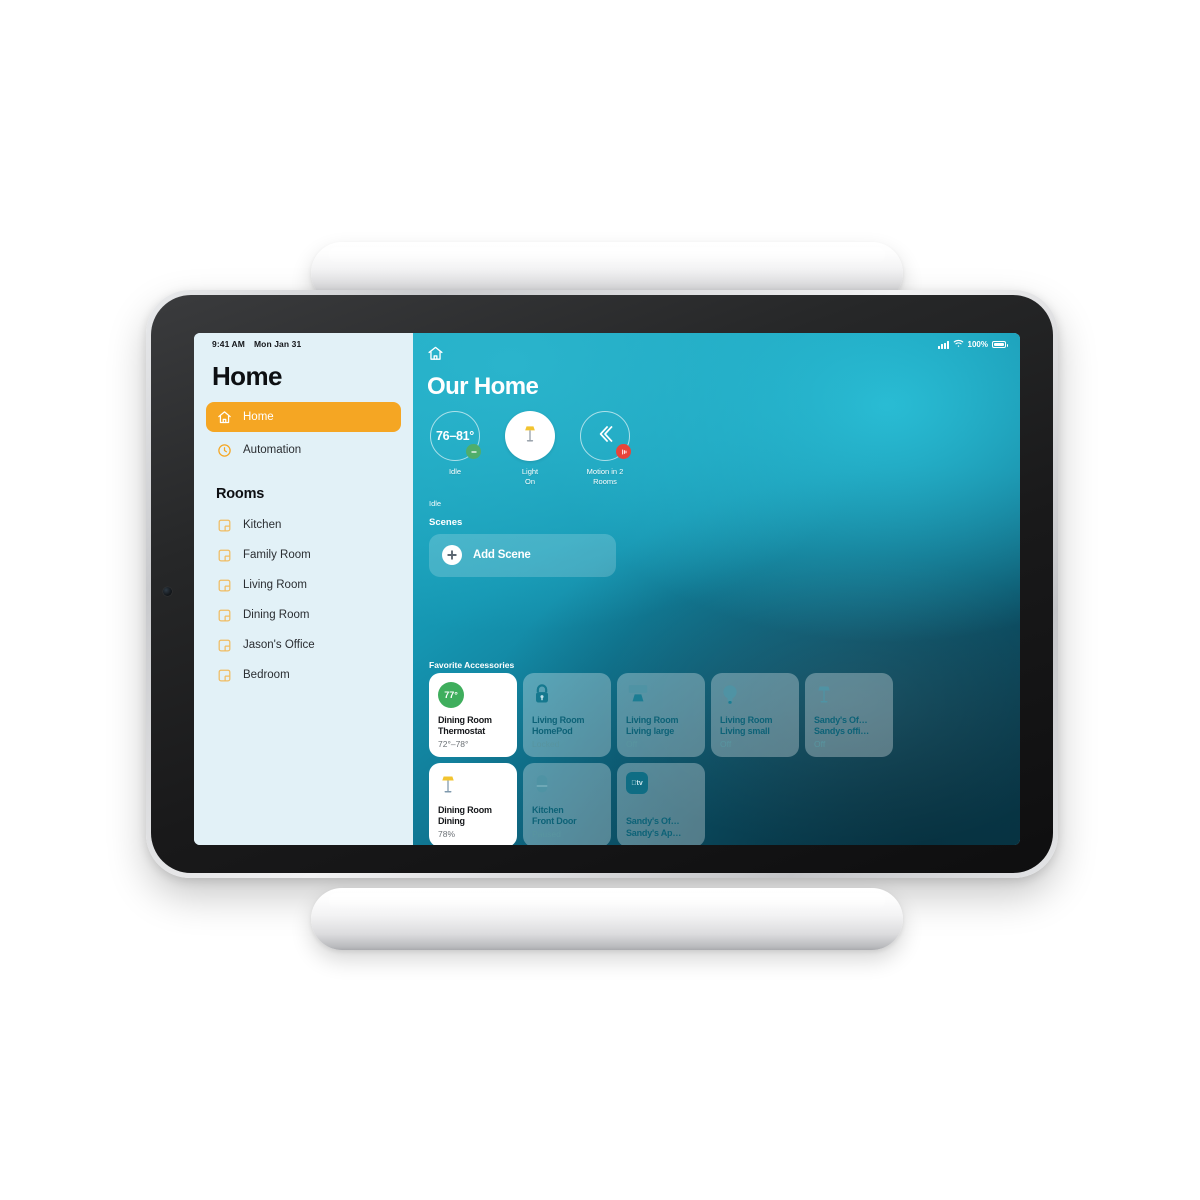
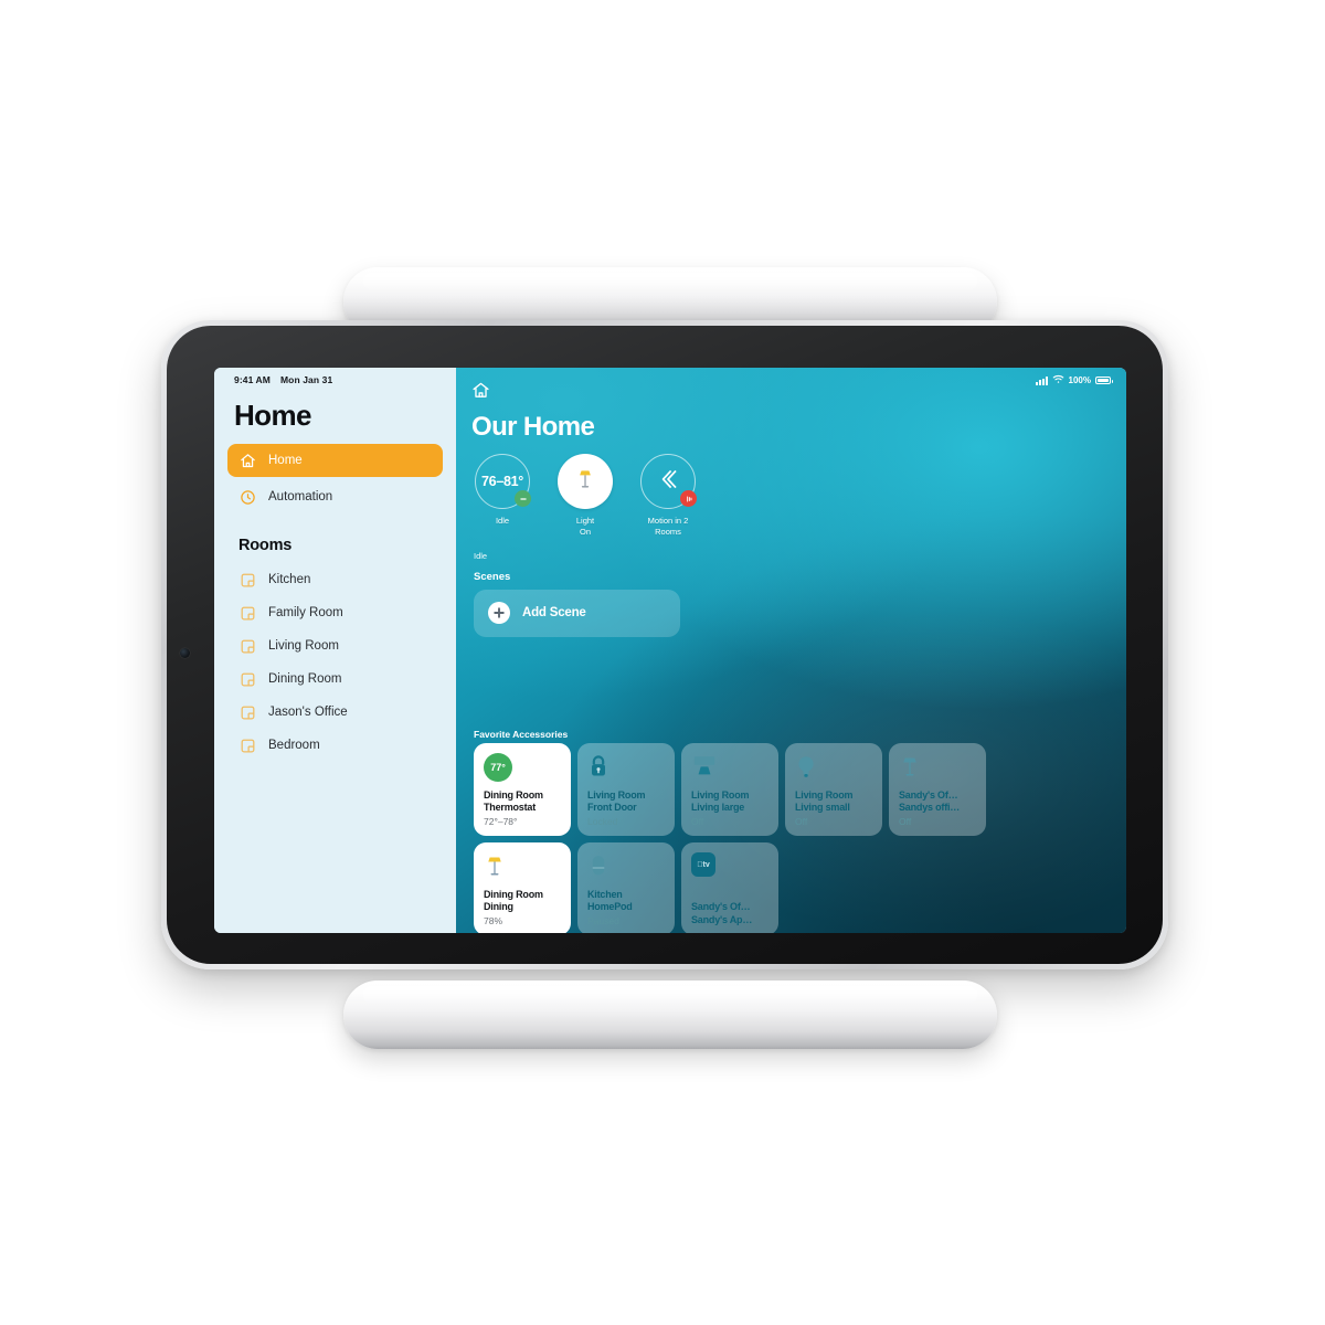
  9:41 AM
  Mon Jan 31
  Home
  Home
  Automation
  Rooms
  Kitchen
  Family Room
  Living Room
  Dining Room
  Jason's Office
  Bedroom
  100%
  Our Home
  76–81°
  Idle
  Light
  On
  Motion in 2
  Rooms
  Idle
  Scenes
  Add Scene
  Favorite Accessories
  77°
  Dining Room
  Thermostat
  72°–78°
  Living Room
- HomePod
+ Front Door
  Living Room
  Living large
  Living Room
  Living small
  Sandy's Of…
  Sandys offi…
  Dining Room
  Dining
  78%
  Kitchen
- Front Door
+ HomePod
  Sandy's Of…
  Sandy's Ap…
